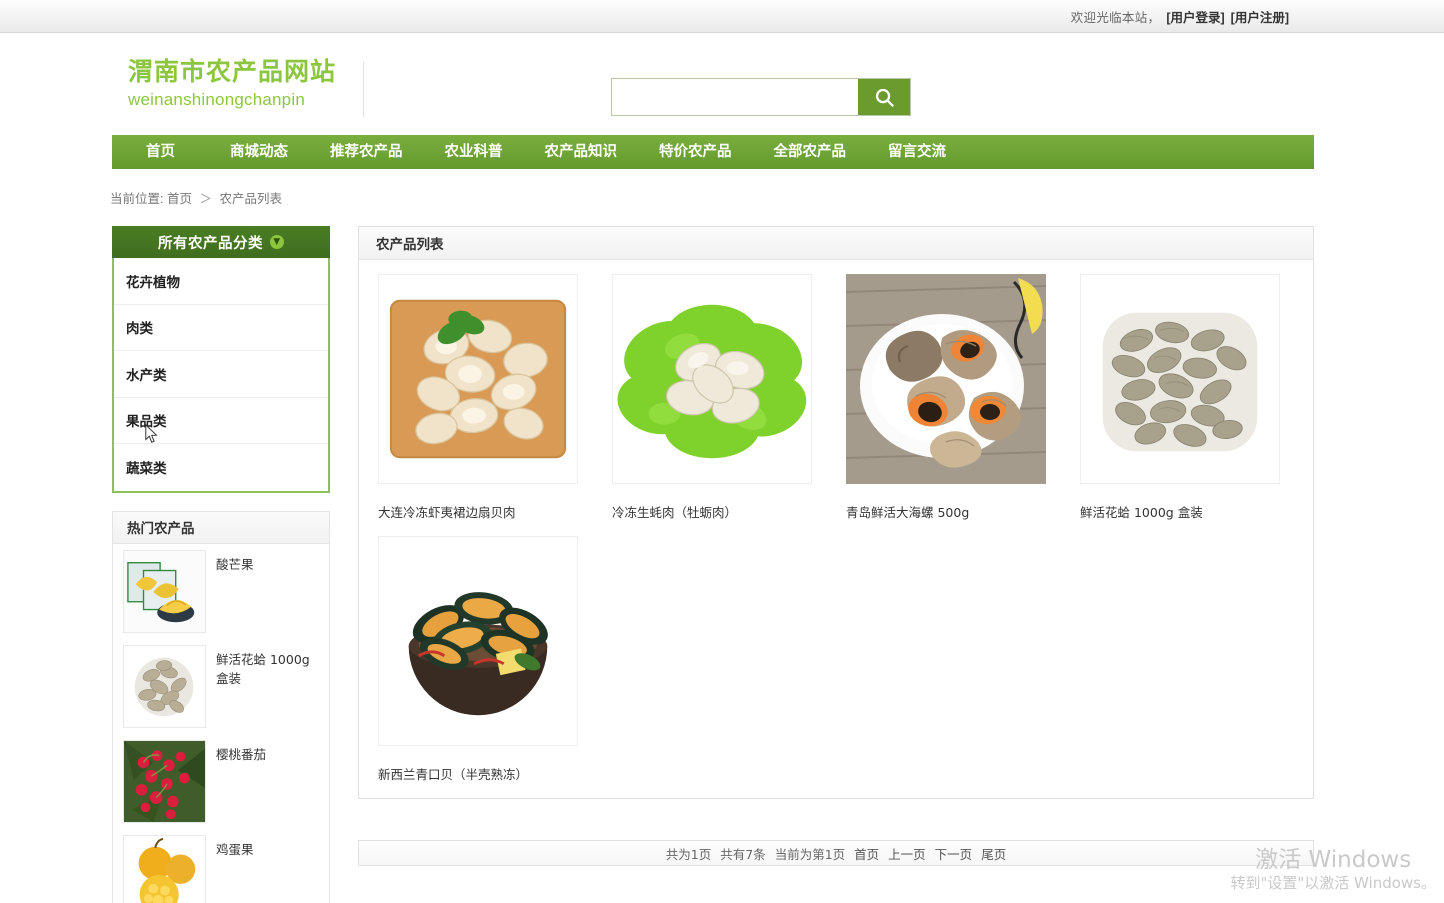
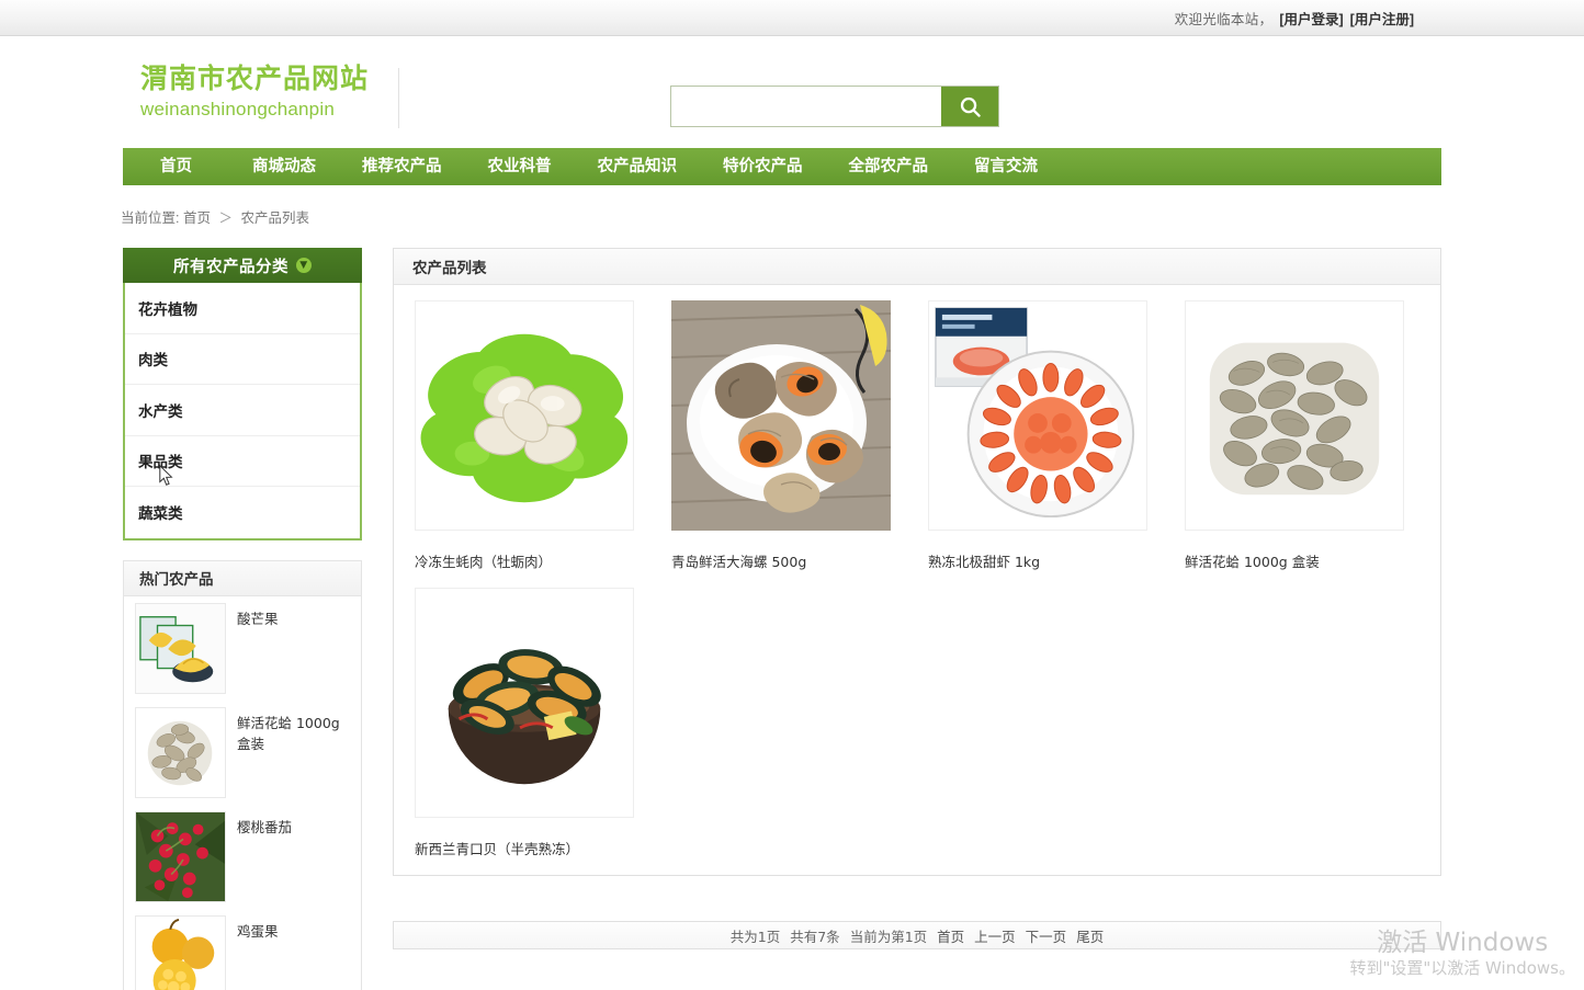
  欢迎光临本站，
  [用户登录]
  [用户注册]
  渭南市农产品网站
  weinanshinongchanpin
  首页
  商城动态
  推荐农产品
  农业科普
  农产品知识
  特价农产品
  全部农产品
  留言交流
  当前位置: 首页 ＞ 农产品列表
  所有农产品分类
  ▼
  花卉植物
  肉类
  水产类
  果品类
  蔬菜类
  热门农产品
  酸芒果
  鲜活花蛤 1000g 盒装
  樱桃番茄
  鸡蛋果
  农产品列表
- 大连冷冻虾夷裙边扇贝肉
  冷冻生蚝肉（牡蛎肉）
  青岛鲜活大海螺 500g
+ 熟冻北极甜虾 1kg
  鲜活花蛤 1000g 盒装
  新西兰青口贝（半壳熟冻）
  共为1页
  共有7条
  当前为第1页
  首页
  上一页
  下一页
  尾页
  激活 Windows
  转到"设置"以激活 Windows。
